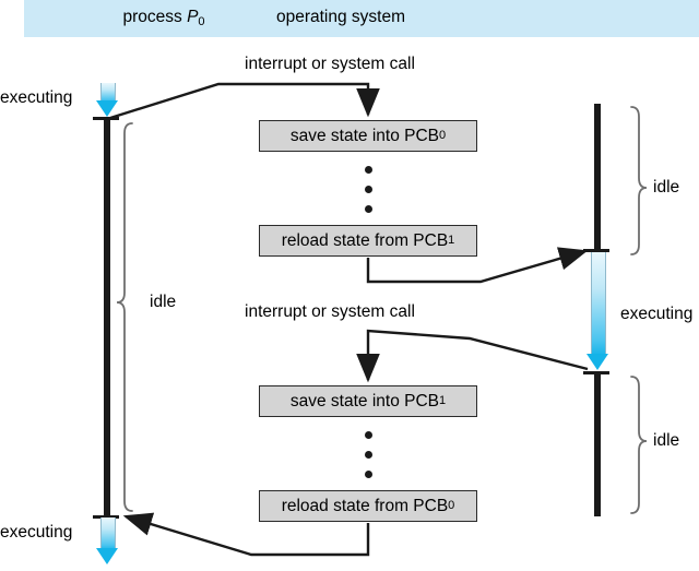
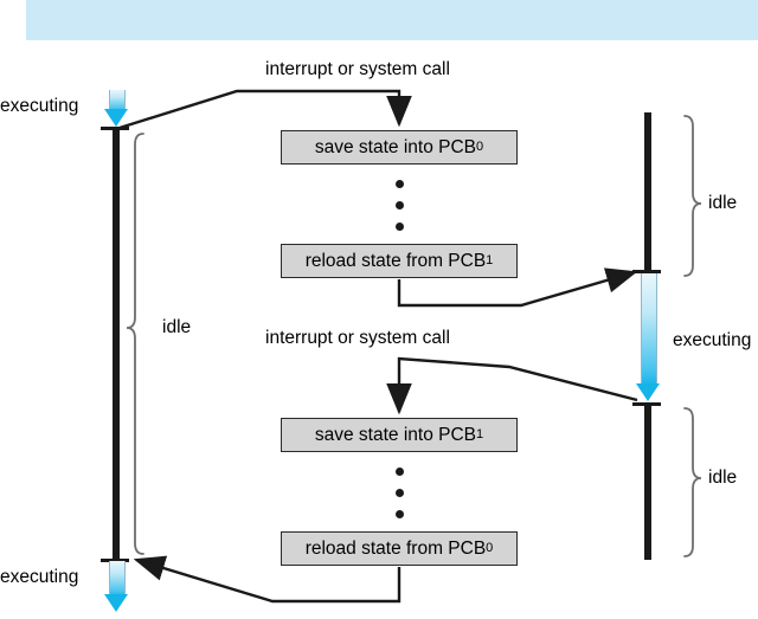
- process P0
- operating system
  interrupt or system call
  interrupt or system call
  executing
  executing
  idle
  idle
  executing
  idle
  save state into PCB
  0
  reload state from PCB
  1
  save state into PCB
  1
  reload state from PCB
  0
